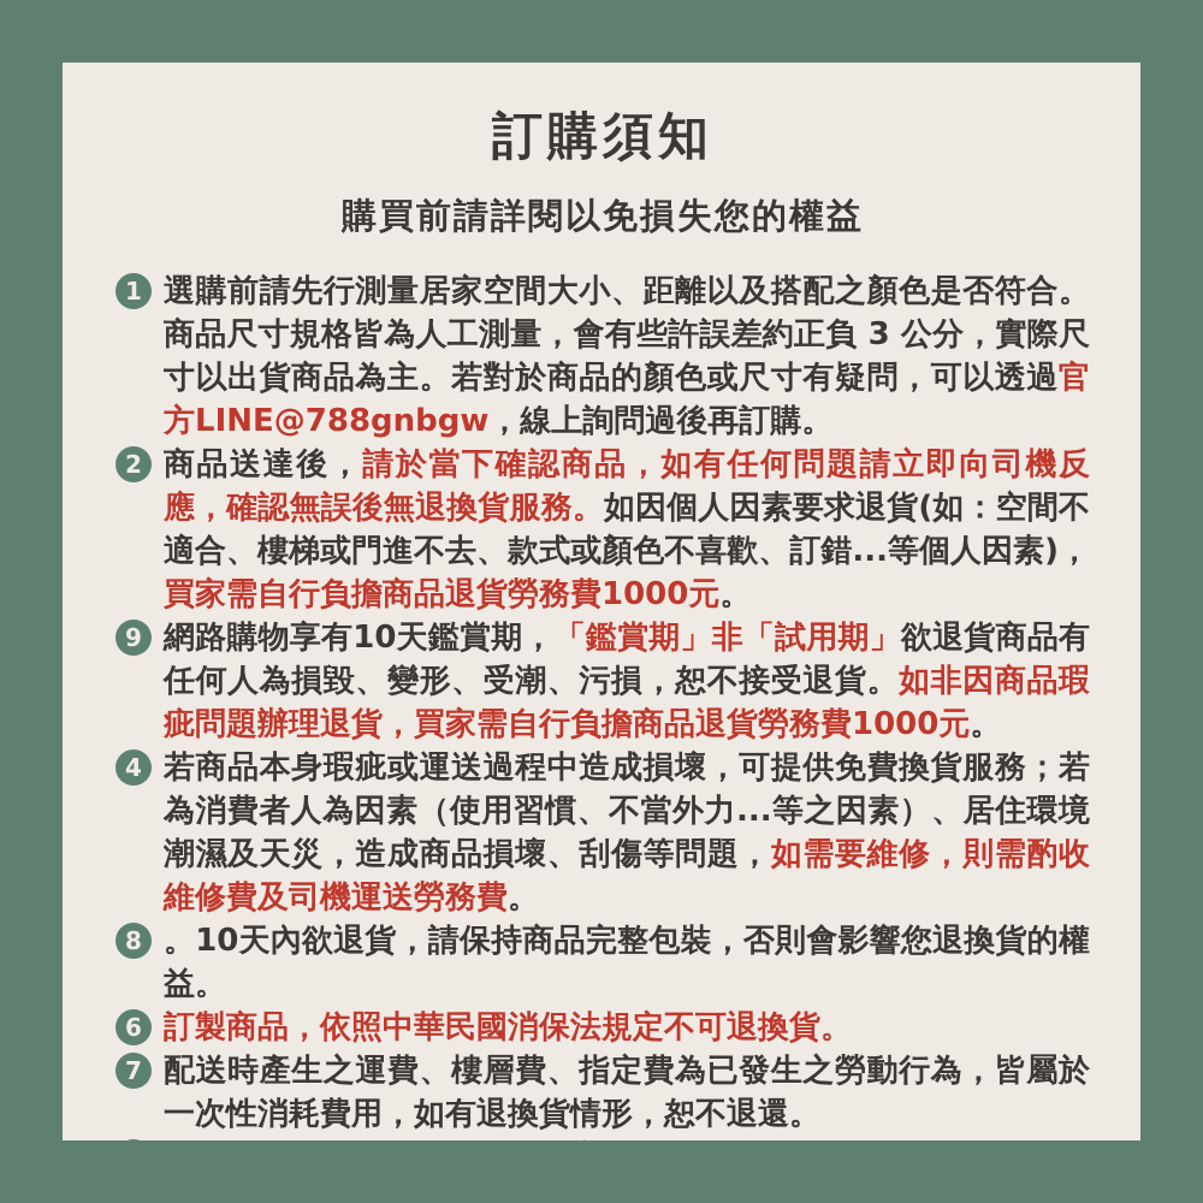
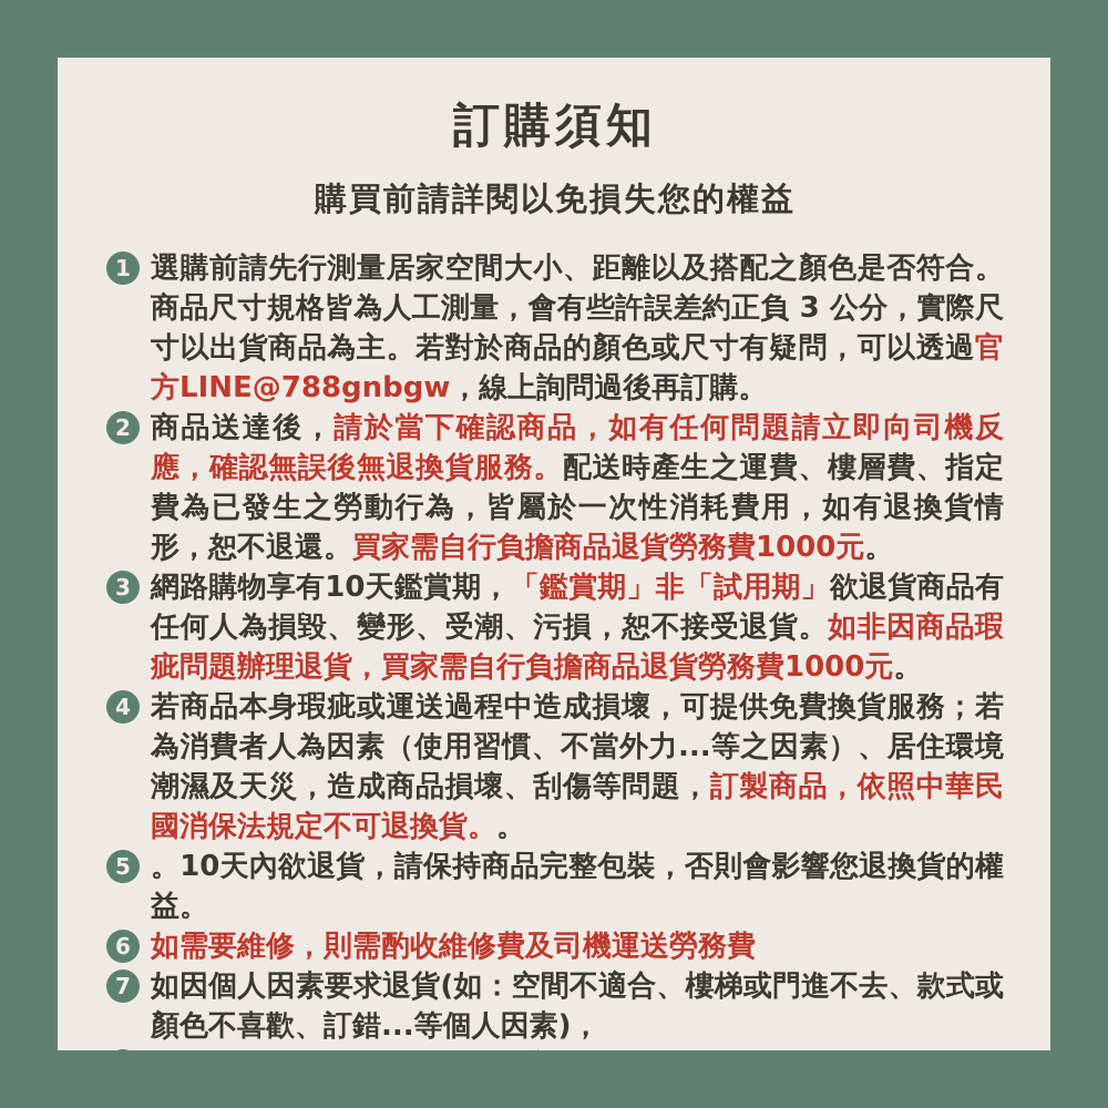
  訂購須知
  購買前請詳閱以免損失您的權益
  1
  選購前請先行測量居家空間大小、距離以及搭配之顏色是否符合。商品尺寸規格皆為人工測量，會有些許誤差約正負 3 公分，實際尺寸以出貨商品為主。若對於商品的顏色或尺寸有疑問，可以透過官方LINE@788gnbgw，線上詢問過後再訂購。
  2
- 商品送達後，請於當下確認商品，如有任何問題請立即向司機反應，確認無誤後無退換貨服務。如因個人因素要求退貨(如：空間不適合、樓梯或門進不去、款式或顏色不喜歡、訂錯...等個人因素)，買家需自行負擔商品退貨勞務費1000元。
+ 商品送達後，請於當下確認商品，如有任何問題請立即向司機反應，確認無誤後無退換貨服務。配送時產生之運費、樓層費、指定費為已發生之勞動行為，皆屬於一次性消耗費用，如有退換貨情形，恕不退還。買家需自行負擔商品退貨勞務費1000元。
- 9
+ 3
  網路購物享有10天鑑賞期，「鑑賞期」非「試用期」欲退貨商品有任何人為損毀、變形、受潮、污損，恕不接受退貨。如非因商品瑕疵問題辦理退貨，買家需自行負擔商品退貨勞務費1000元。
  4
- 若商品本身瑕疵或運送過程中造成損壞，可提供免費換貨服務；若為消費者人為因素（使用習慣、不當外力...等之因素）、居住環境潮濕及天災，造成商品損壞、刮傷等問題，如需要維修，則需酌收維修費及司機運送勞務費。
+ 若商品本身瑕疵或運送過程中造成損壞，可提供免費換貨服務；若為消費者人為因素（使用習慣、不當外力...等之因素）、居住環境潮濕及天災，造成商品損壞、刮傷等問題，訂製商品，依照中華民國消保法規定不可退換貨。。
- 8
+ 5
  。10天內欲退貨，請保持商品完整包裝，否則會影響您退換貨的權益。
  6
- 訂製商品，依照中華民國消保法規定不可退換貨。
+ 如需要維修，則需酌收維修費及司機運送勞務費
  7
- 配送時產生之運費、樓層費、指定費為已發生之勞動行為，皆屬於一次性消耗費用，如有退換貨情形，恕不退還。
+ 如因個人因素要求退貨(如：空間不適合、樓梯或門進不去、款式或顏色不喜歡、訂錯...等個人因素)，
